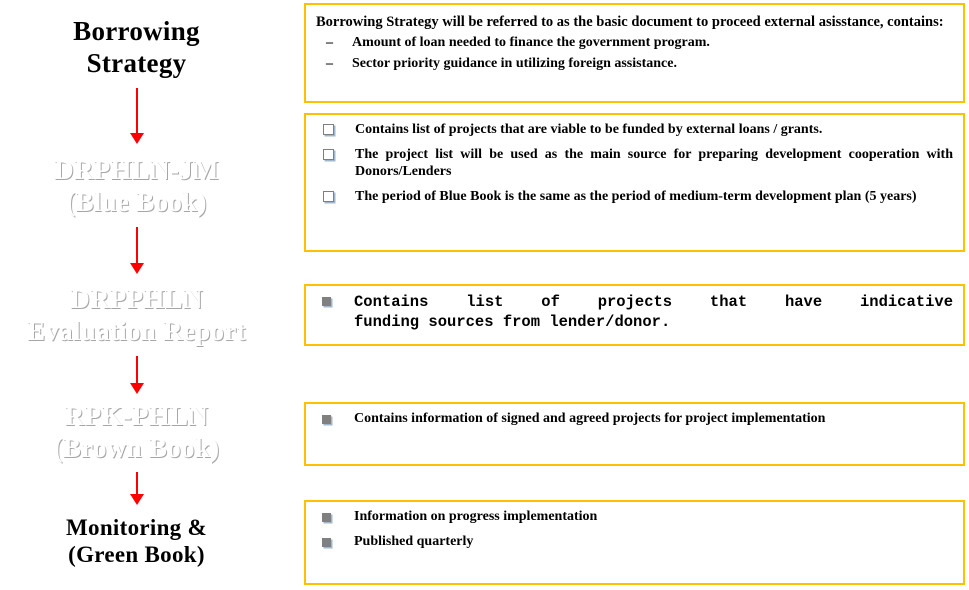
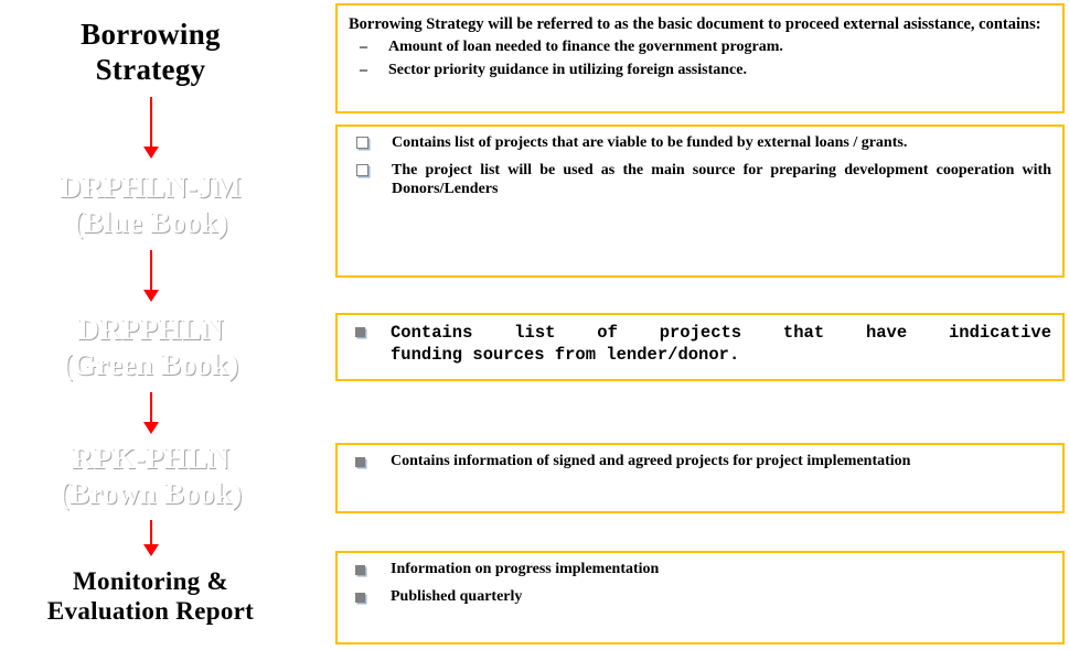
  Borrowing
  Strategy
  DRPHLN-JM
  (Blue Book)
  DRPPHLN
- Evaluation Report
+ (Green Book)
  RPK-PHLN
  (Brown Book)
  Monitoring &
- (Green Book)
+ Evaluation Report
  Borrowing Strategy will be referred to as the basic document to proceed external asisstance, contains:
  –
  Amount of loan needed to finance the government program.
  –
  Sector priority guidance in utilizing foreign assistance.
  Contains list of projects that are viable to be funded by external loans / grants.
  The project list will be used as the main source for preparing development cooperation with Donors/Lenders
- The period of Blue Book is the same as the period of medium-term development plan (5 years)
  Contains list of projects that have indicative
  funding sources from lender/donor.
  Contains information of signed and agreed projects for project implementation
  Information on progress implementation
  Published quarterly
